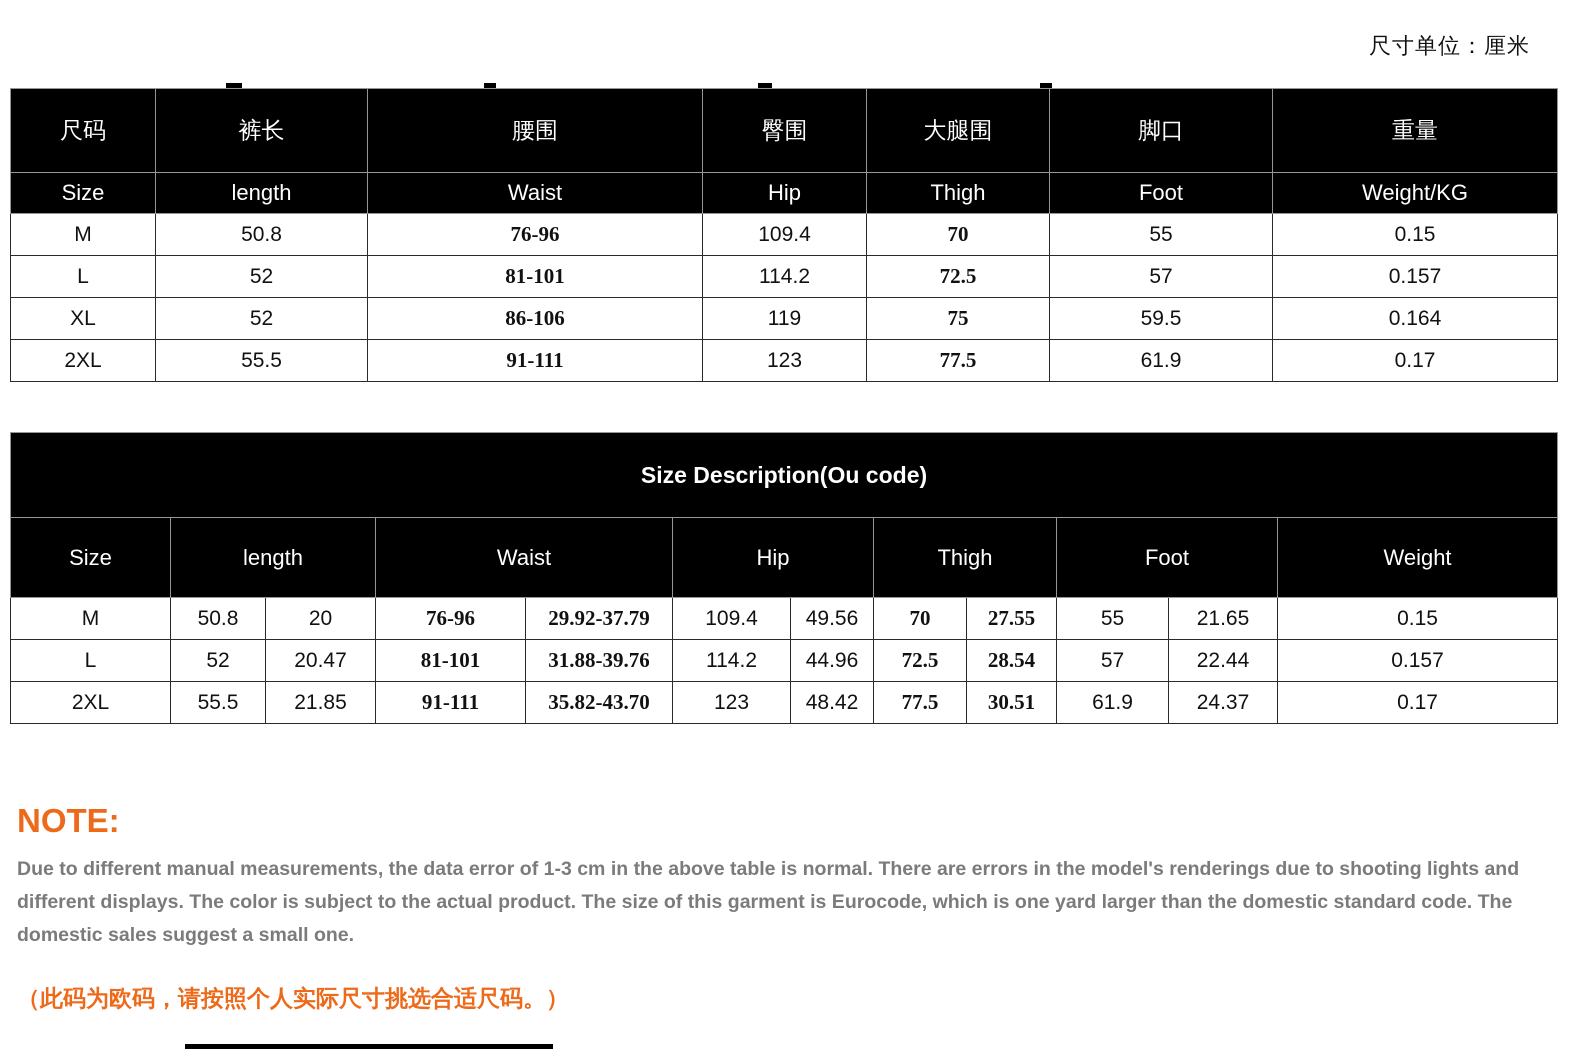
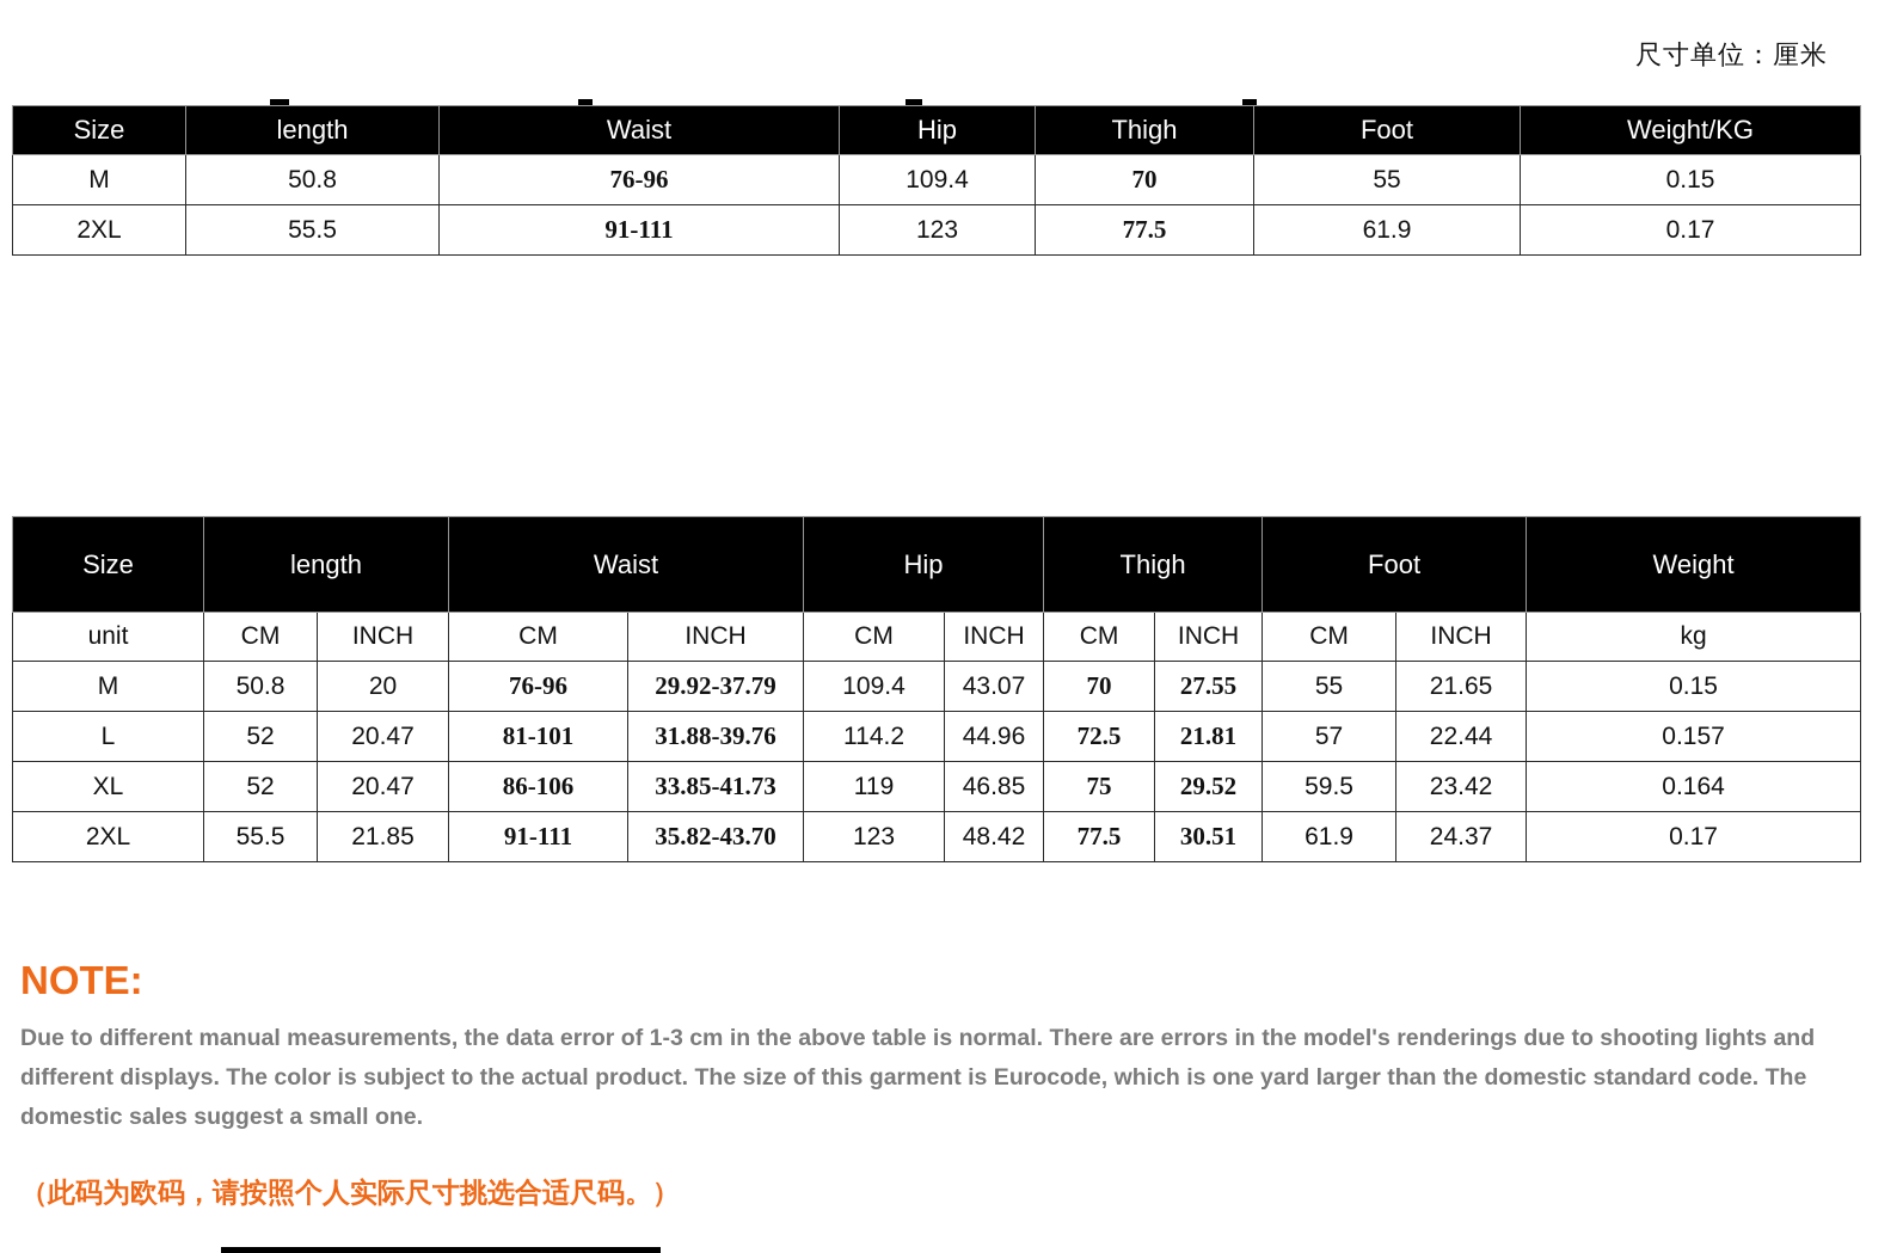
  尺寸单位：厘米
- 尺码	裤长	腰围	臀围	大腿围	脚口	重量
  Size	length	Waist	Hip	Thigh	Foot	Weight/KG
  M	50.8	76-96	109.4	70	55	0.15
- L	52	81-101	114.2	72.5	57	0.157
- XL	52	86-106	119	75	59.5	0.164
  2XL	55.5	91-111	123	77.5	61.9	0.17
- Size Description(Ou code)
  Size	length	Waist	Hip	Thigh	Foot	Weight
+ unit	CM	INCH	CM	INCH	CM	INCH	CM	INCH	CM	INCH	kg
- M	50.8	20	76-96	29.92-37.79	109.4	49.56	70	27.55	55	21.65	0.15
+ M	50.8	20	76-96	29.92-37.79	109.4	43.07	70	27.55	55	21.65	0.15
- L	52	20.47	81-101	31.88-39.76	114.2	44.96	72.5	28.54	57	22.44	0.157
+ L	52	20.47	81-101	31.88-39.76	114.2	44.96	72.5	21.81	57	22.44	0.157
+ XL	52	20.47	86-106	33.85-41.73	119	46.85	75	29.52	59.5	23.42	0.164
  2XL	55.5	21.85	91-111	35.82-43.70	123	48.42	77.5	30.51	61.9	24.37	0.17
  NOTE:
  Due to different manual measurements, the data error of 1-3 cm in the above table is normal. There are errors in the model's renderings due to shooting lights and different displays. The color is subject to the actual product. The size of this garment is Eurocode, which is one yard larger than the domestic standard code. The domestic sales suggest a small one.
  （此码为欧码，请按照个人实际尺寸挑选合适尺码。）
